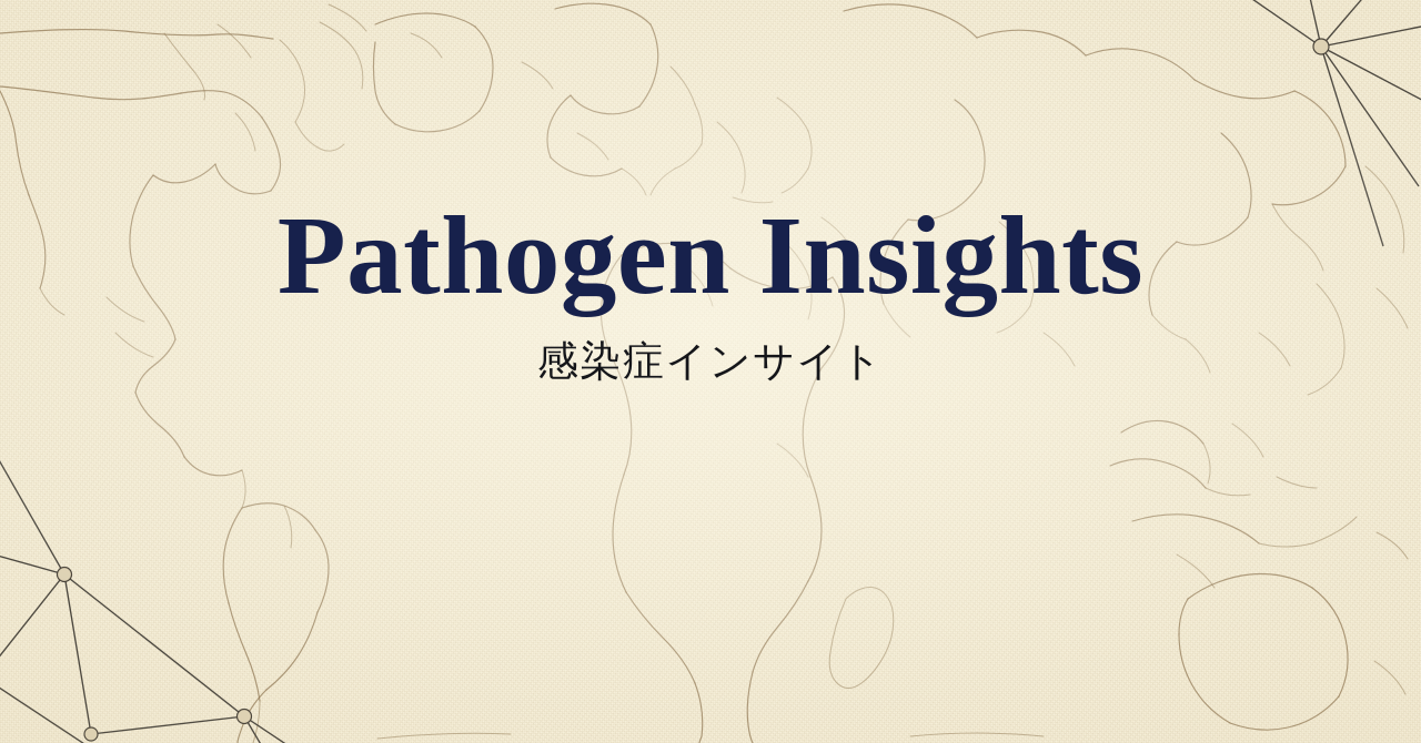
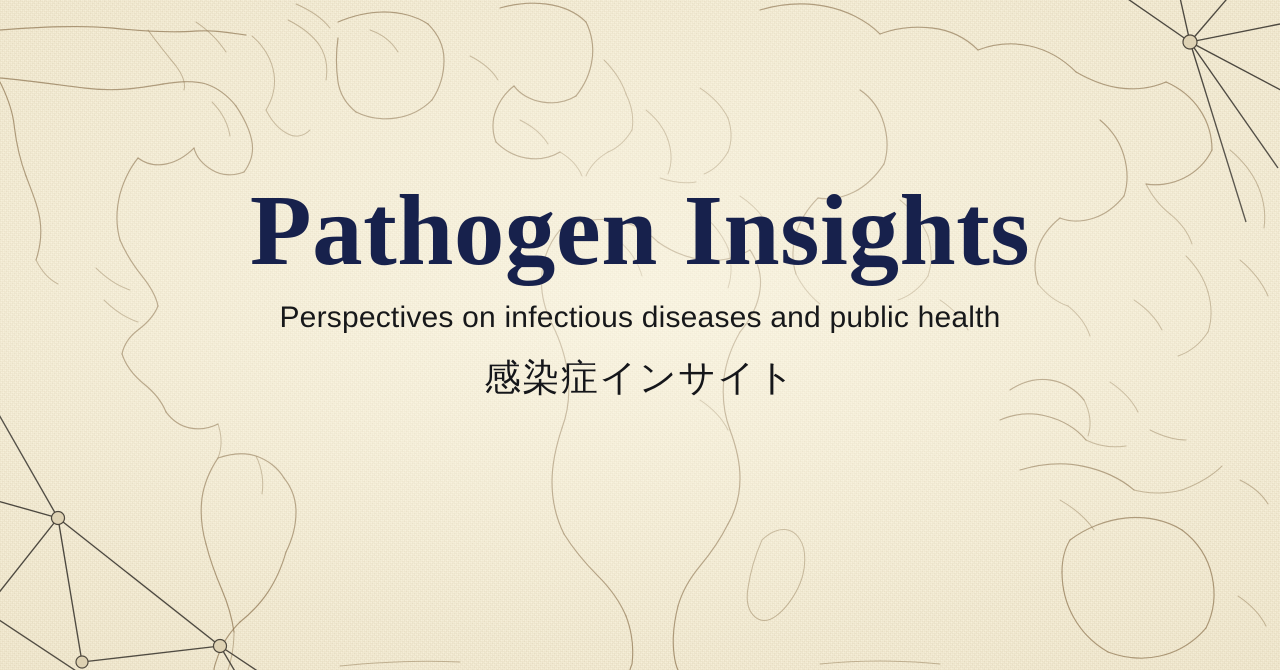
  Pathogen Insights
+ Perspectives on infectious diseases and public health
  感染症インサイト
